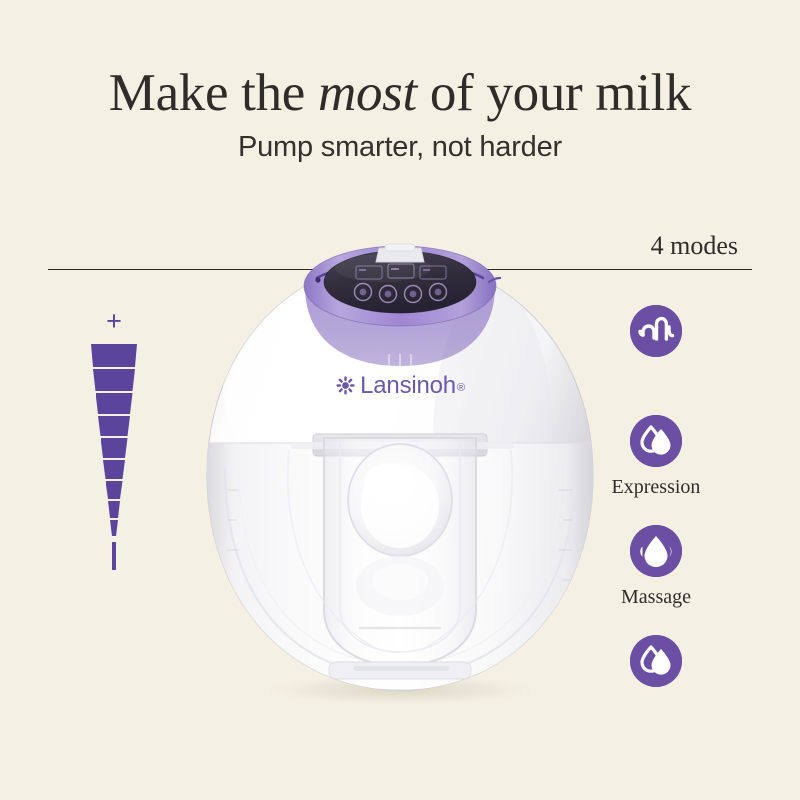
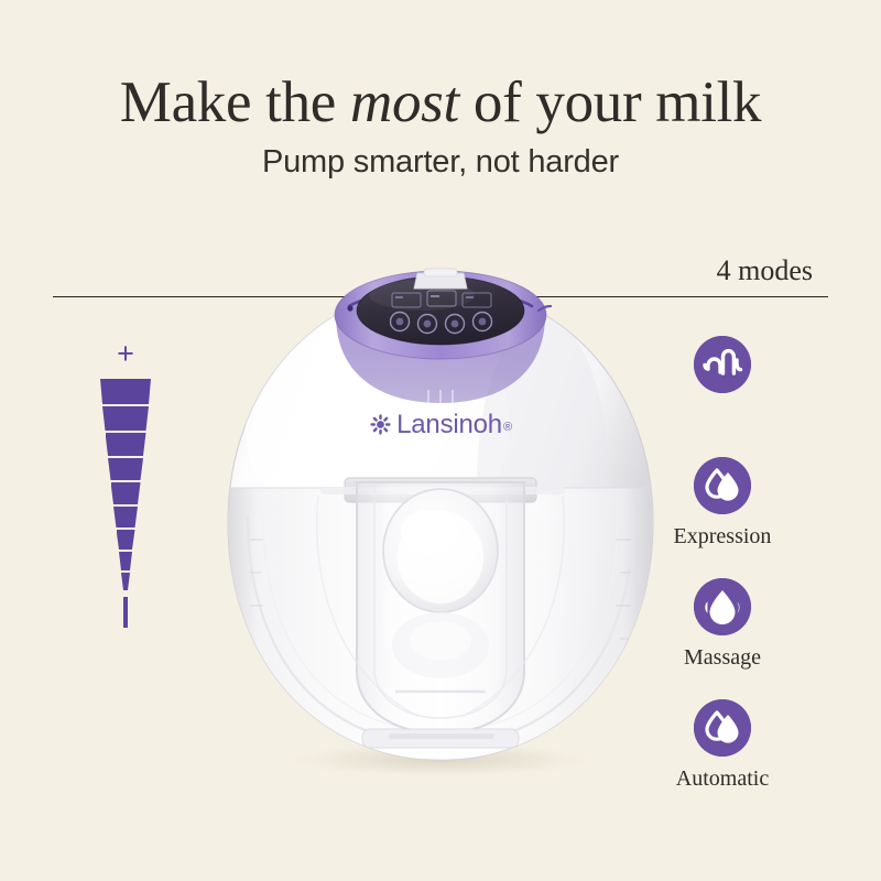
  Make the most of your milk
  Pump smarter, not harder
  4 modes
  +
  Lansinoh®
  Expression
  Massage
+ Automatic
